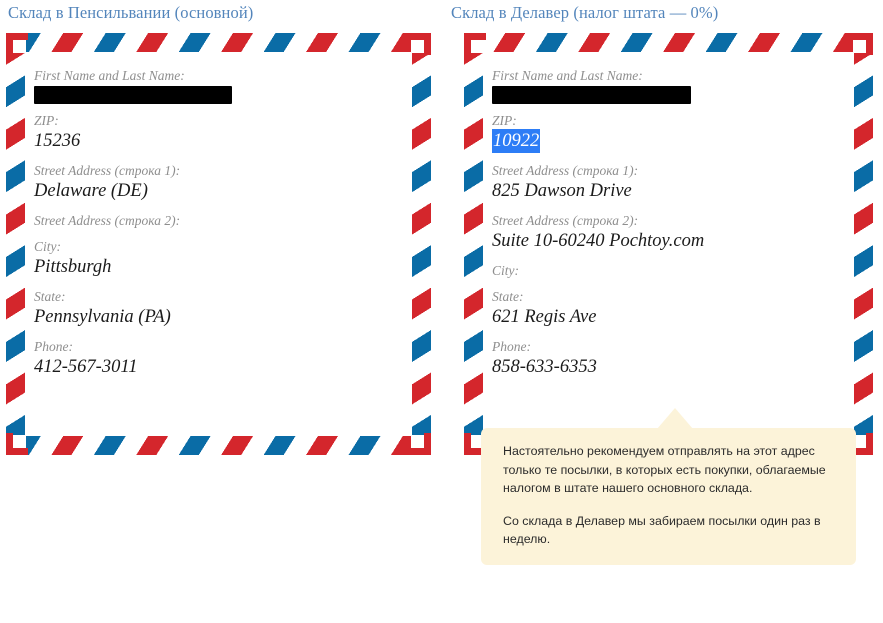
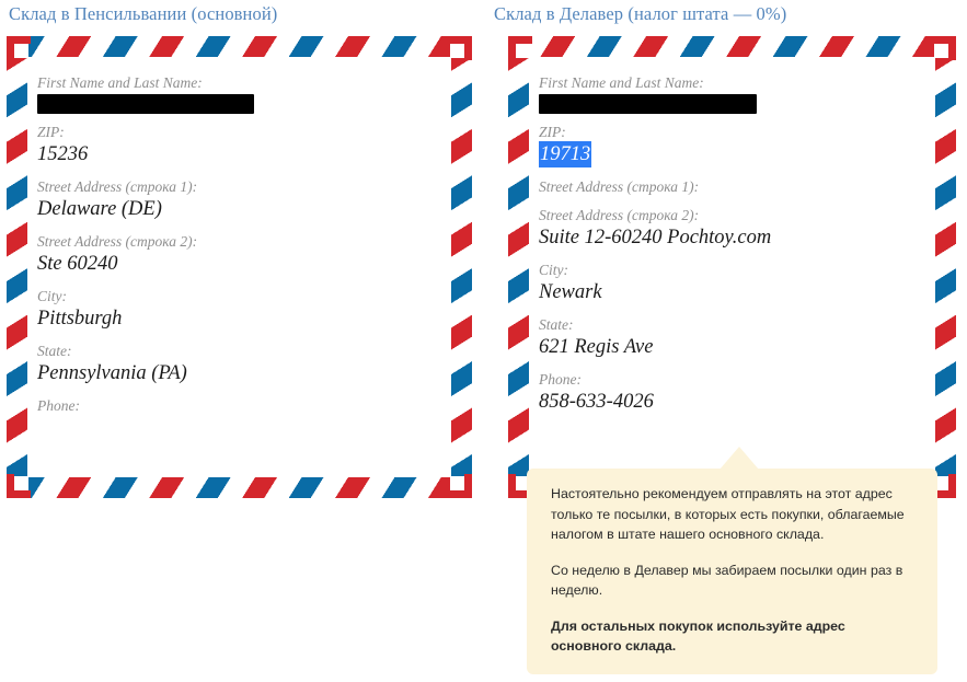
  Склад в Пенсильвании (основной)
  First Name and Last Name:
  ZIP:
  15236
  Street Address (строка 1):
  Delaware (DE)
  Street Address (строка 2):
+ Ste 60240
  City:
  Pittsburgh
  State:
  Pennsylvania (PA)
  Phone:
- 412-567-3011
  Склад в Делавер (налог штата — 0%)
  First Name and Last Name:
  ZIP:
- 10922
+ 19713
  Street Address (строка 1):
- 825 Dawson Drive
  Street Address (строка 2):
- Suite 10-60240 Pochtoy.com
+ Suite 12-60240 Pochtoy.com
  City:
+ Newark
  State:
  621 Regis Ave
  Phone:
- 858-633-6353
+ 858-633-4026
  Настоятельно рекомендуем отправлять на этот адрес только те посылки, в которых есть покупки, облагаемые налогом в штате нашего основного склада.
- Со склада в Делавер мы забираем посылки один раз в неделю.
+ Со неделю в Делавер мы забираем посылки один раз в неделю.
+ Для остальных покупок используйте адрес основного склада.
